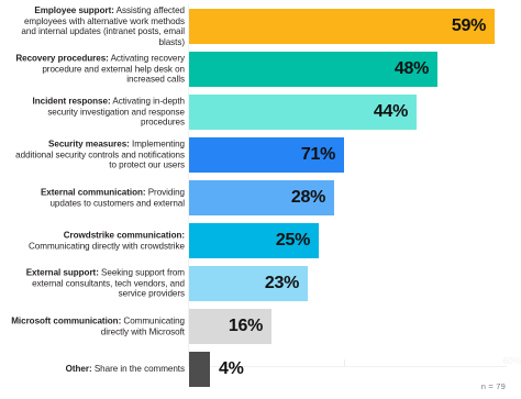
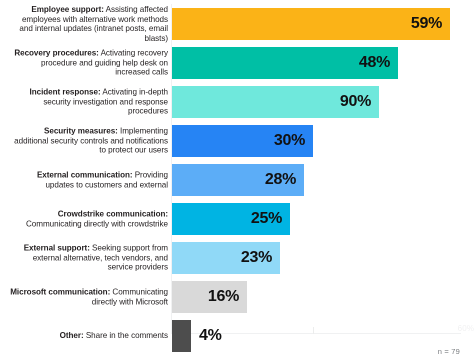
  Employee support: Assisting affected employees with alternative work methods and internal updates (intranet posts, email blasts)
  59%
- Recovery procedures: Activating recovery procedure and external help desk on increased calls
+ Recovery procedures: Activating recovery procedure and guiding help desk on increased calls
  48%
  Incident response: Activating in-depth security investigation and response procedures
- 44%
+ 90%
  Security measures: Implementing additional security controls and notifications to protect our users
- 71%
+ 30%
  External communication: Providing updates to customers and external
  28%
  Crowdstrike communication: Communicating directly with crowdstrike
  25%
- External support: Seeking support from external consultants, tech vendors, and service providers
+ External support: Seeking support from external alternative, tech vendors, and service providers
  23%
  Microsoft communication: Communicating directly with Microsoft
  16%
  Other: Share in the comments
  4%
  n = 79
